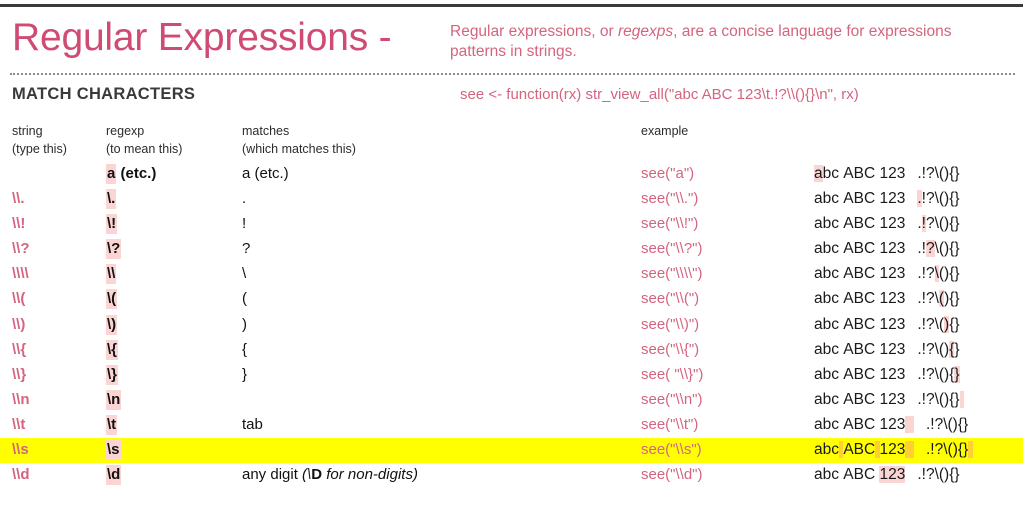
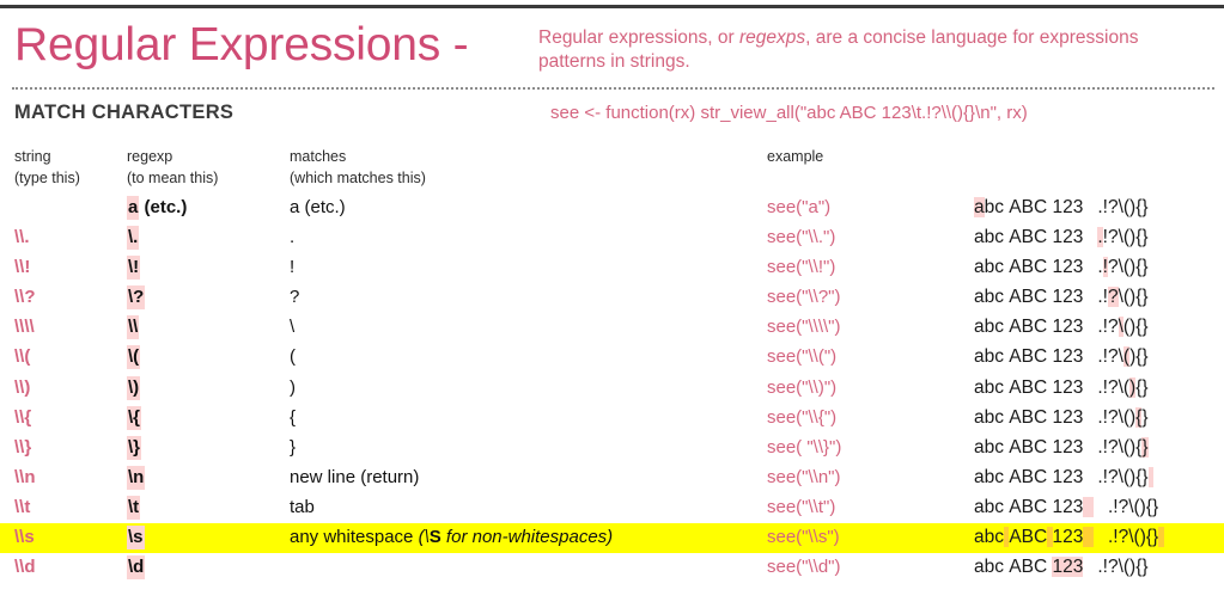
  Regular Expressions -
  Regular expressions, or regexps, are a concise language for expressions patterns in strings.
  MATCH CHARACTERS
  see <- function(rx) str_view_all("abc ABC 123\t.!?\\(){}\n", rx)
  string
  (type this)
  regexp
  (to mean this)
  matches
  (which matches this)
  example
  a (etc.)
  a (etc.)
  see("a")
  abc ABC 123 .!?\(){}
  \\.
  \.
  .
  see("\\.")
  abc ABC 123 .!?\(){}
  \\!
  \!
  !
  see("\\!")
  abc ABC 123 .!?\(){}
  \\?
  \?
  ?
  see("\\?")
  abc ABC 123 .!?\(){}
  \\\\
  \\
  \
  see("\\\\")
  abc ABC 123 .!?\(){}
  \\(
  \(
  (
  see("\\(")
  abc ABC 123 .!?\(){}
  \\)
  \)
  )
  see("\\)")
  abc ABC 123 .!?\(){}
  \\{
  \{
  {
  see("\\{")
  abc ABC 123 .!?\(){}
  \\}
  \}
  }
  see( "\\}")
  abc ABC 123 .!?\(){}
  \\n
  \n
+ new line (return)
  see("\\n")
  abc ABC 123 .!?\(){}
  \\t
  \t
  tab
  see("\\t")
  abc ABC 123 .!?\(){}
  \\s
  \s
+ any whitespace (\S for non-whitespaces)
  see("\\s")
  abc ABC 123 .!?\(){}
  \\d
  \d
- any digit (\D for non-digits)
  see("\\d")
  abc ABC 123 .!?\(){}
